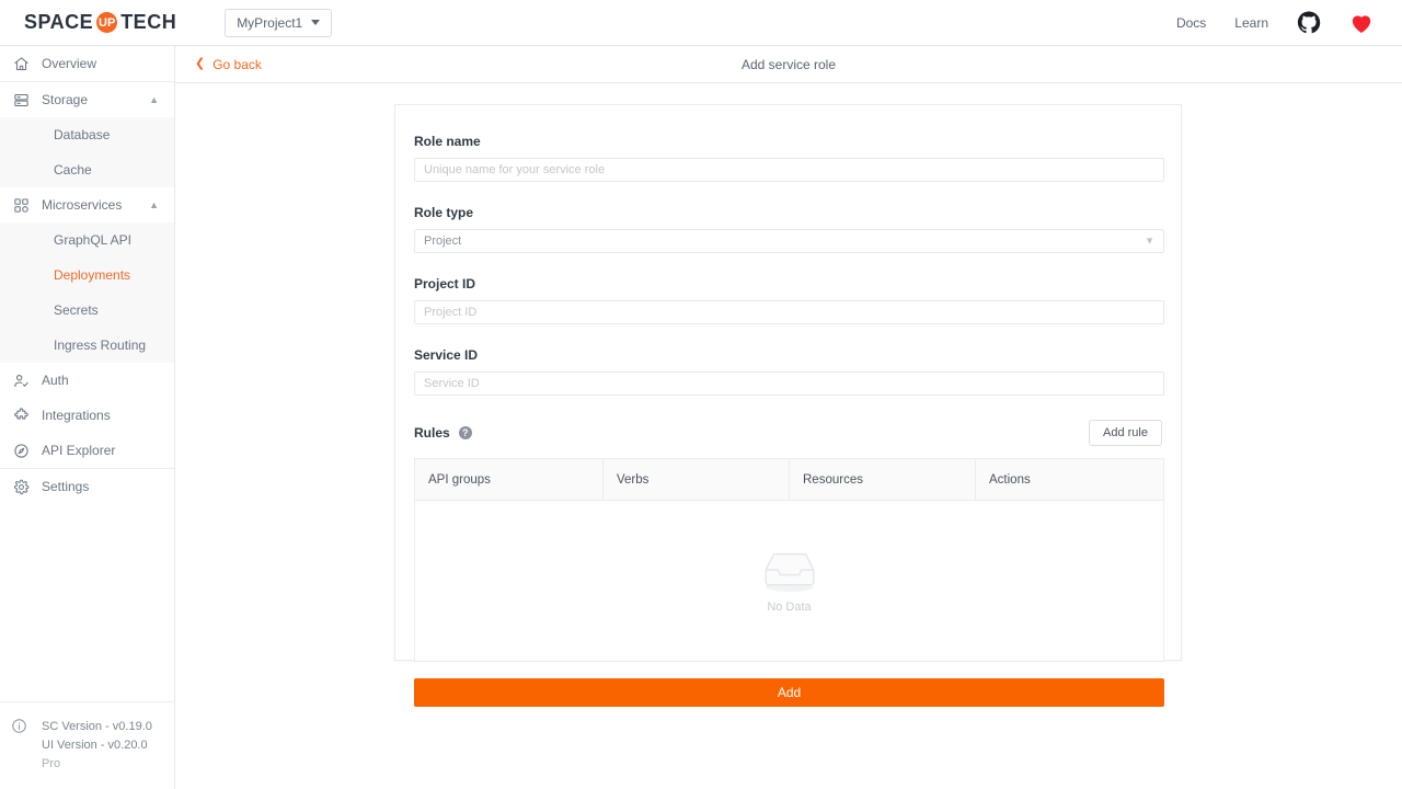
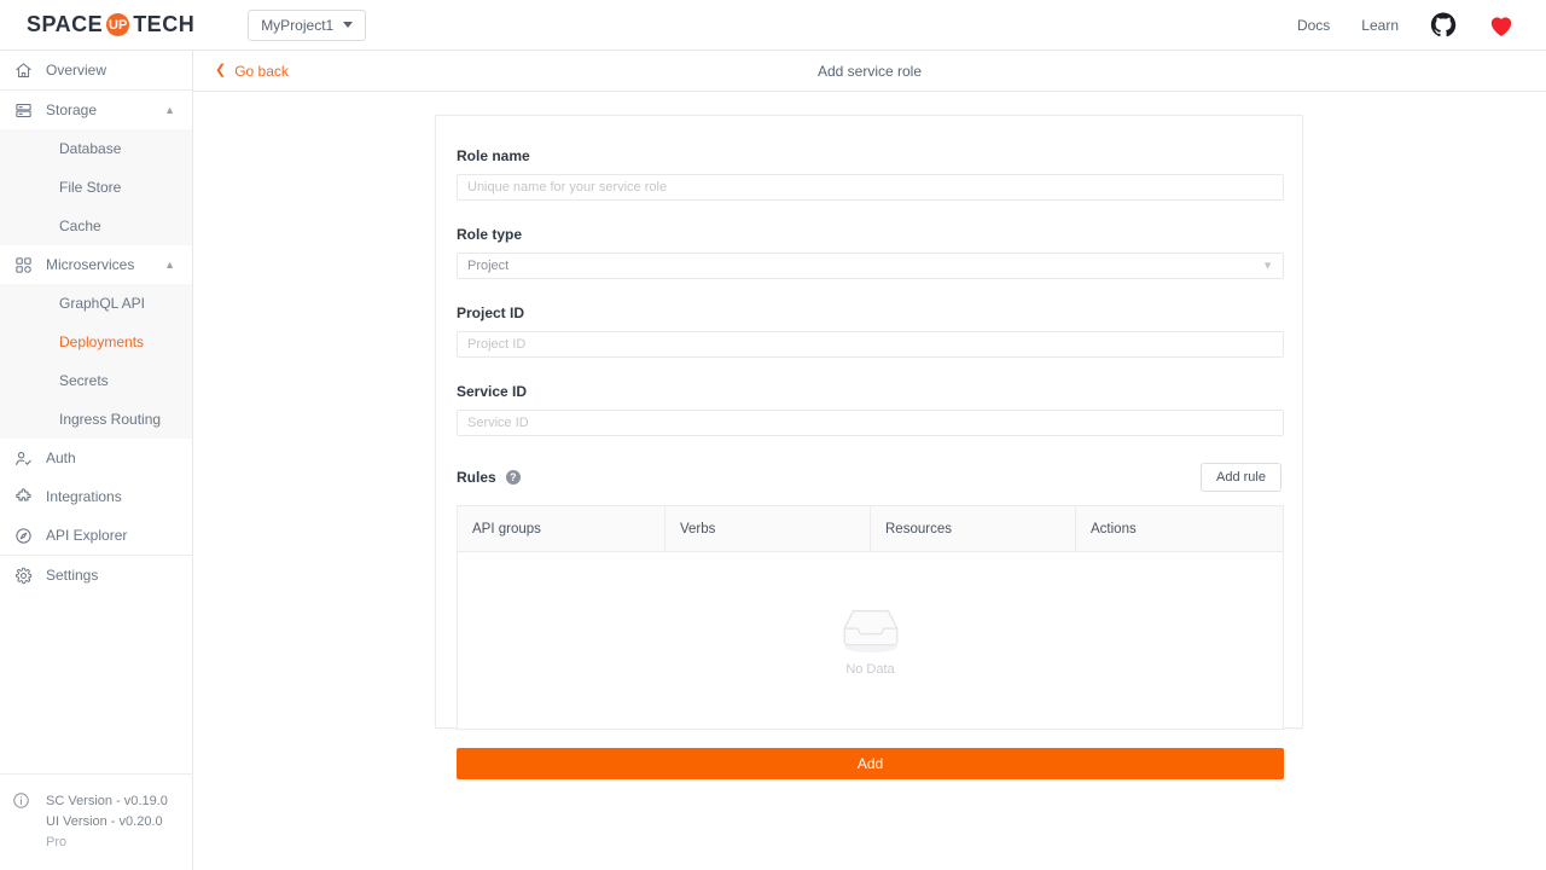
  SPACE
  UP
  TECH
  MyProject1
  Docs
  Learn
  Overview
  Storage
  ▲
  Database
+ File Store
  Cache
  Microservices
  ▲
  GraphQL API
  Deployments
  Secrets
  Ingress Routing
  Auth
  Integrations
  API Explorer
  Settings
  SC Version - v0.19.0
  UI Version - v0.20.0
  Pro
  ❮
  Go back
  Add service role
  Role name
  Unique name for your service role
  Role type
  Project
  ▼
  Project ID
  Project ID
  Service ID
  Service ID
  Rules
  ?
  Add rule
  API groups
  Verbs
  Resources
  Actions
  No Data
  Add
